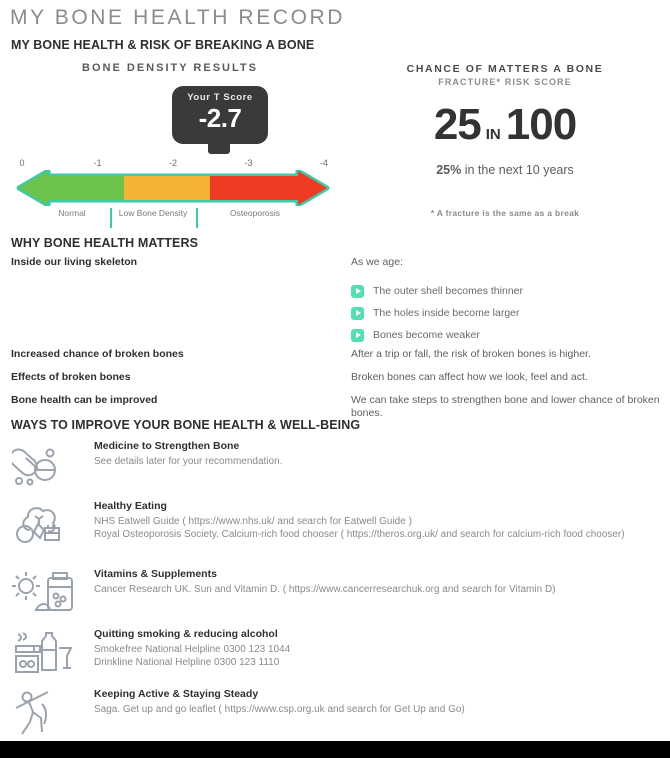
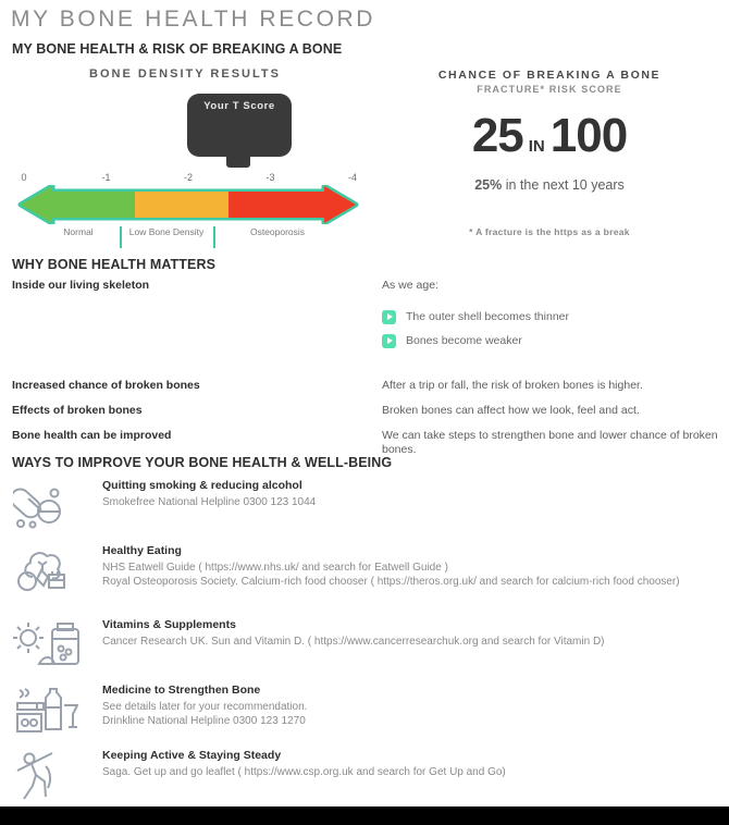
  MY BONE HEALTH RECORD
  MY BONE HEALTH & RISK OF BREAKING A BONE
  BONE DENSITY RESULTS
  Your T Score
- -2.7
  0
  -1
  -2
  -3
  -4
  Normal
  Low Bone Density
  Osteoporosis
- CHANCE OF MATTERS A BONE
+ CHANCE OF BREAKING A BONE
  FRACTURE* RISK SCORE
  25 IN100
  25% in the next 10 years
- * A fracture is the same as a break
+ * A fracture is the https as a break
  WHY BONE HEALTH MATTERS
  Inside our living skeleton
  As we age:
  Increased chance of broken bones
  After a trip or fall, the risk of broken bones is higher.
  Effects of broken bones
  Broken bones can affect how we look, feel and act.
  Bone health can be improved
  We can take steps to strengthen bone and lower chance of broken bones.
  The outer shell becomes thinner
- The holes inside become larger
  Bones become weaker
  WAYS TO IMPROVE YOUR BONE HEALTH & WELL-BEING
- Medicine to Strengthen Bone
+ Quitting smoking & reducing alcohol
- See details later for your recommendation.
+ Smokefree National Helpline 0300 123 1044
  Healthy Eating
  NHS Eatwell Guide ( https://www.nhs.uk/ and search for Eatwell Guide )
  Royal Osteoporosis Society. Calcium-rich food chooser ( https://theros.org.uk/ and search for calcium-rich food chooser)
  Vitamins & Supplements
  Cancer Research UK. Sun and Vitamin D. ( https://www.cancerresearchuk.org and search for Vitamin D)
- Quitting smoking & reducing alcohol
+ Medicine to Strengthen Bone
- Smokefree National Helpline 0300 123 1044
+ See details later for your recommendation.
- Drinkline National Helpline 0300 123 1110
+ Drinkline National Helpline 0300 123 1270
  Keeping Active & Staying Steady
  Saga. Get up and go leaflet ( https://www.csp.org.uk and search for Get Up and Go)
